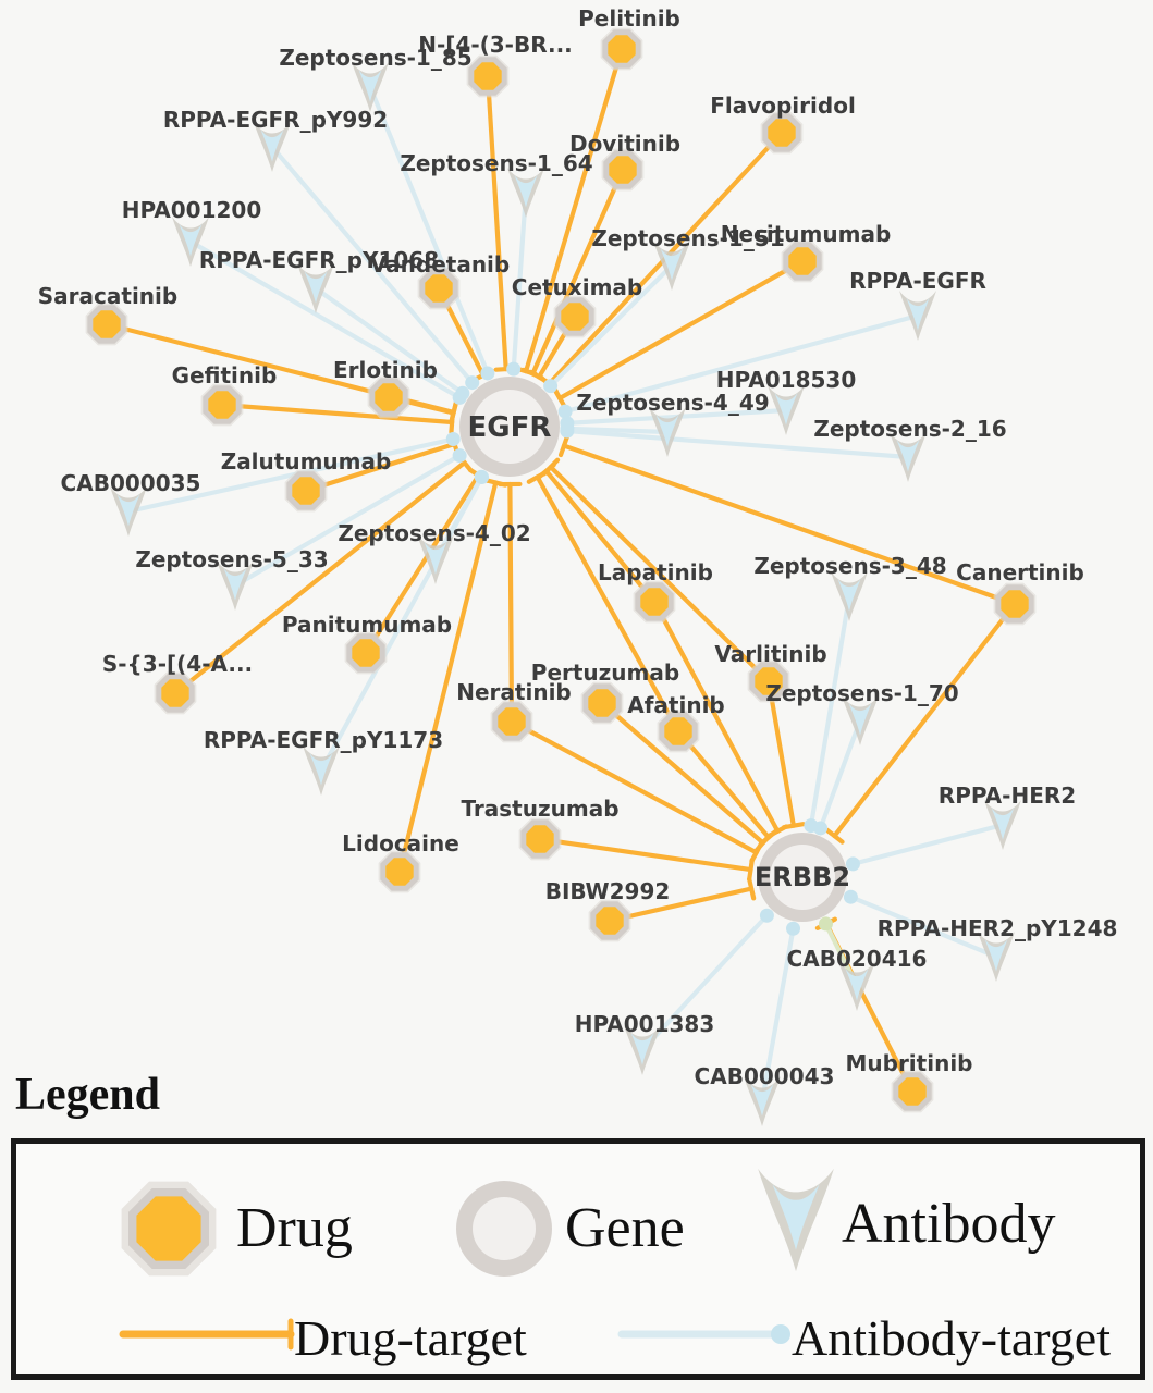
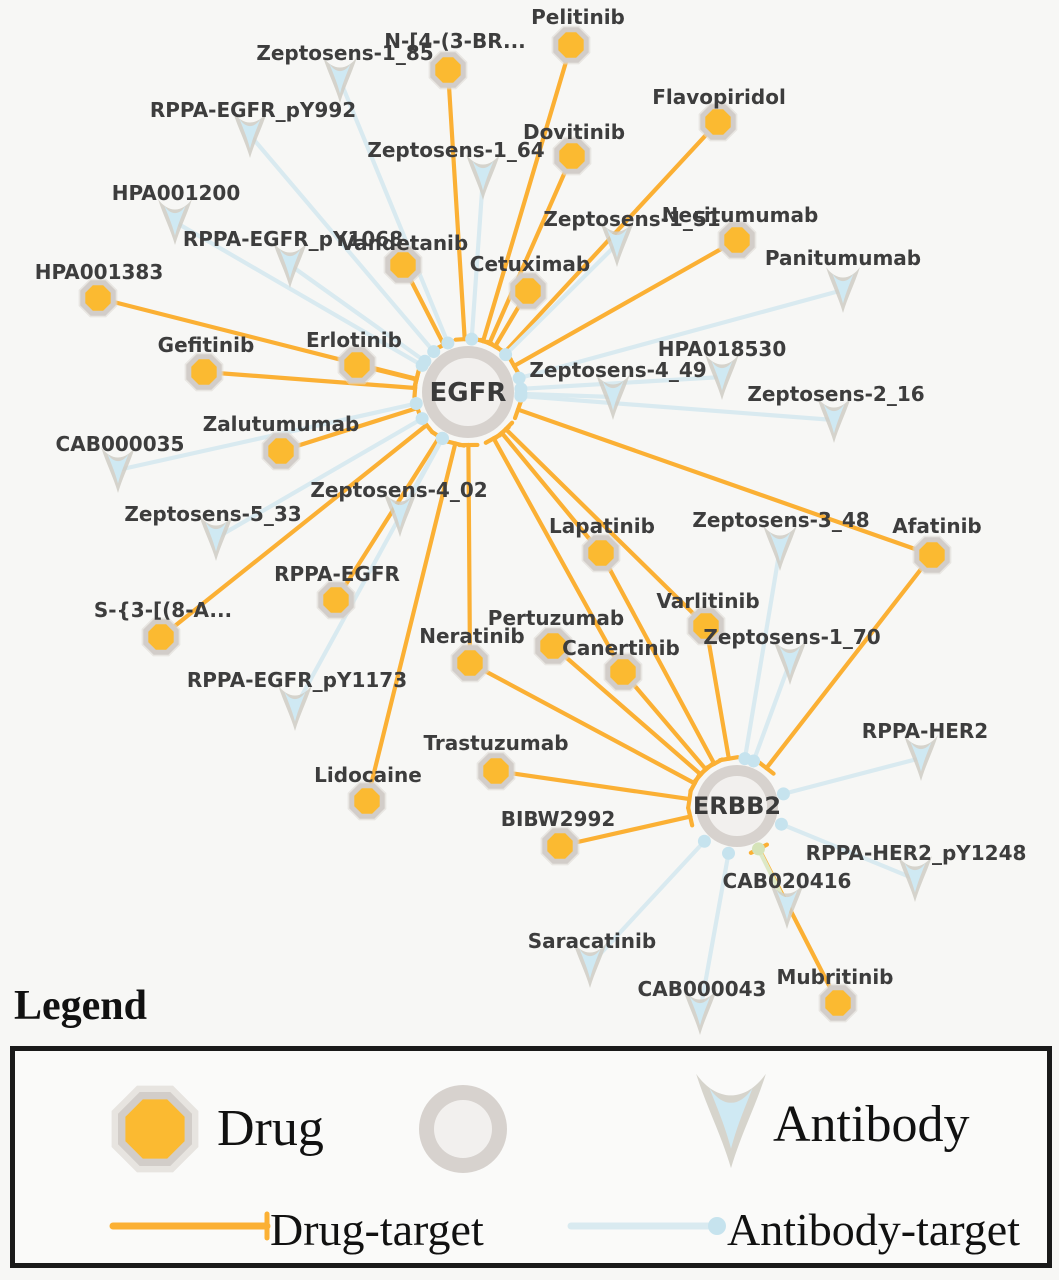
  EGFR
  ERBB2
  Pelitinib
  N-[4-(3-BR...
  Flavopiridol
  Dovitinib
  Vandetanib
  Cetuximab
  Necitumumab
- Saracatinib
+ HPA001383
  Gefitinib
  Erlotinib
  Zalutumumab
- Panitumumab
+ RPPA-EGFR
- S-{3-[(4-A...
+ S-{3-[(8-A...
  Lidocaine
  Neratinib
  Lapatinib
  Varlitinib
- Afatinib
+ Canertinib
  Pertuzumab
- Canertinib
+ Afatinib
  Trastuzumab
  BIBW2992
  Mubritinib
  Zeptosens-1_85
  RPPA-EGFR_pY992
  HPA001200
  RPPA-EGFR_pY1068
  Zeptosens-1_64
  Zeptosens-1_51
- RPPA-EGFR
+ Panitumumab
  Zeptosens-4_49
  HPA018530
  Zeptosens-2_16
  CAB000035
  Zeptosens-5_33
  Zeptosens-4_02
  RPPA-EGFR_pY1173
  Zeptosens-3_48
  Zeptosens-1_70
  RPPA-HER2
  RPPA-HER2_pY1248
  CAB020416
- HPA001383
+ Saracatinib
  CAB000043
  Legend
  Drug
- Gene
  Antibody
  Drug-target
  Antibody-target
